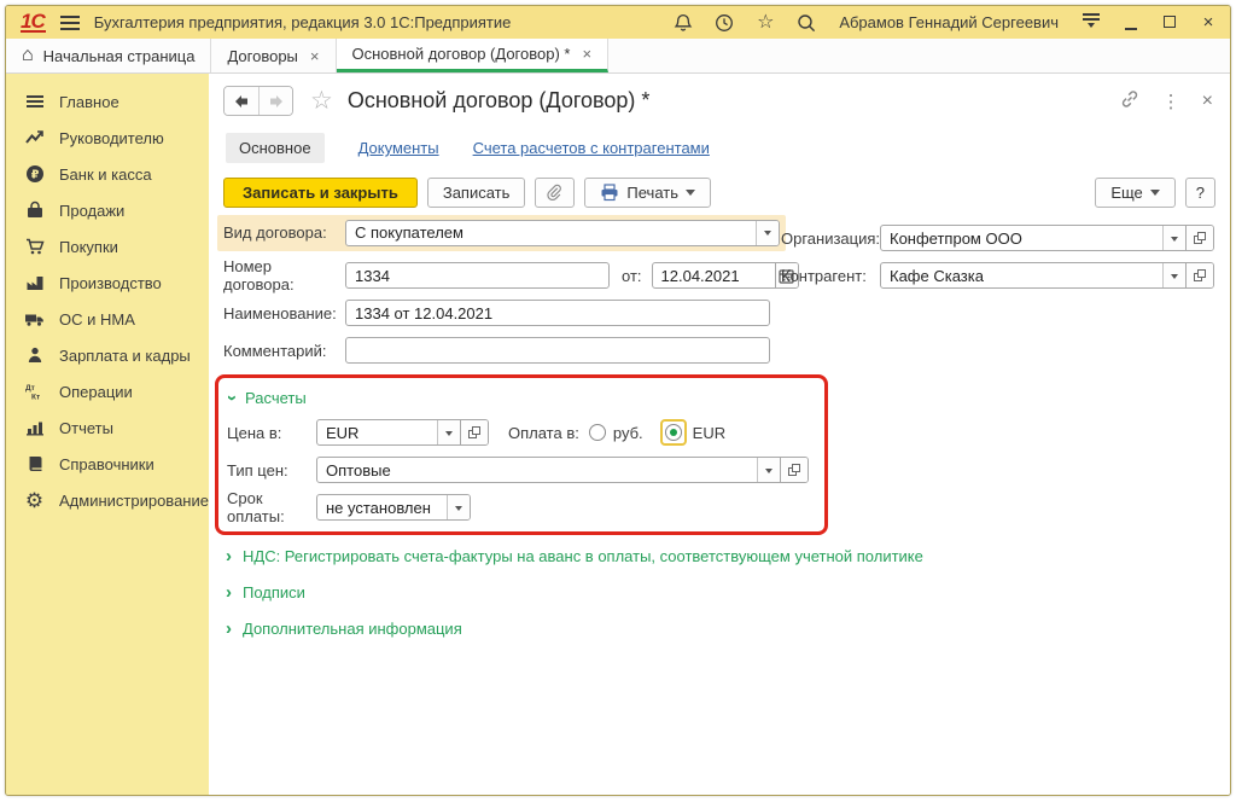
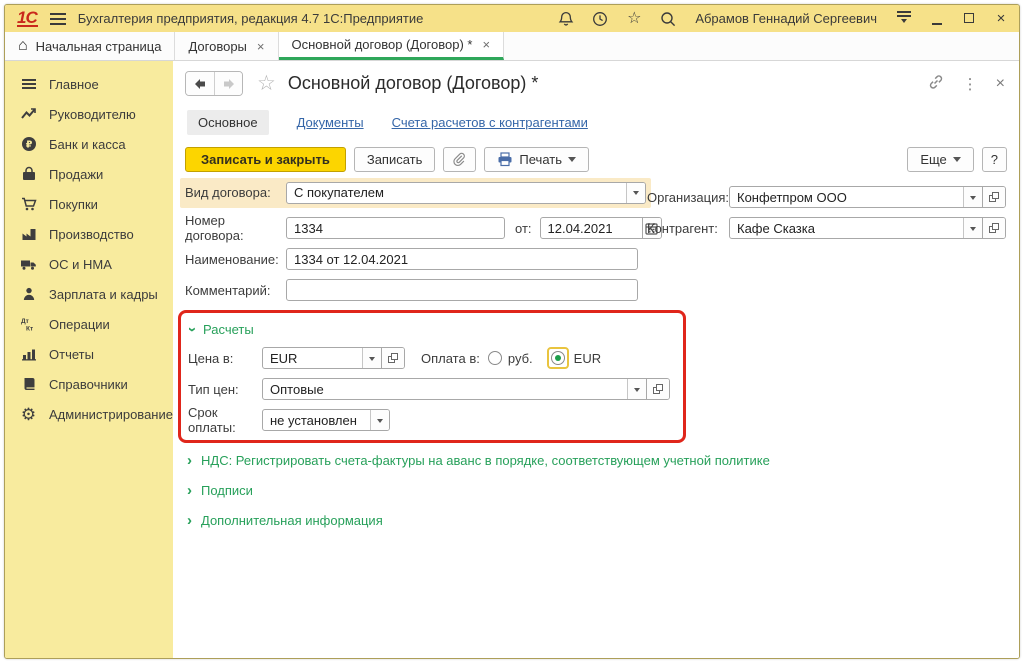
  1С
- Бухгалтерия предприятия, редакция 3.0 1С:Предприятие
+ Бухгалтерия предприятия, редакция 4.7 1С:Предприятие
  ☆
  Абрамов Геннадий Сергеевич
  ×
  ⌂
  Начальная страница
  Договоры
  ×
  Основной договор (Договор) *
  ×
  Главное
  Руководителю
  ₽
  Банк и касса
  Продажи
  Покупки
  Производство
  ОС и НМА
  Зарплата и кадры
  Операции
  Отчеты
  Справочники
  ⚙
  Администрирование
  ⋮
  ×
  ☆
  Основной договор (Договор) *
  Основное
  Документы
  Счета расчетов с контрагентами
  Записать и закрыть
  Записать
  Печать
  Еще
  ?
  Организация:
  Конфетпром ООО
  Контрагент:
  Кафе Сказка
  Вид договора:
  С покупателем
  Номер договора:
  1334
  от:
  12.04.2021
  Наименование:
  1334 от 12.04.2021
  Комментарий:
  Расчеты
  Цена в:
  EUR
  Оплата в:
  руб.
  EUR
  Тип цен:
  Оптовые
  Срок оплаты:
  не установлен
  ›
- НДС: Регистрировать счета-фактуры на аванс в оплаты, соответствующем учетной политике
+ НДС: Регистрировать счета-фактуры на аванс в порядке, соответствующем учетной политике
  ›
  Подписи
  ›
  Дополнительная информация
